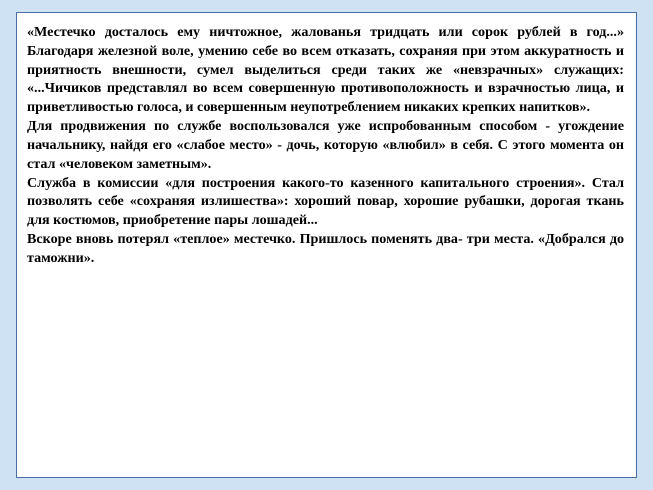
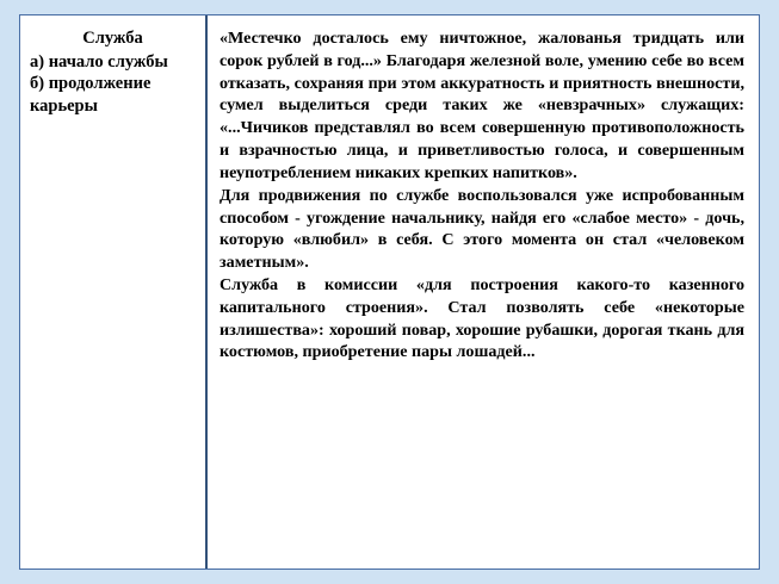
+ Служба
+ а) начало службы
+ б) продолжение карьеры
  «Местечко досталось ему ничтожное, жалованья тридцать или сорок рублей в год...» Благодаря железной воле, умению себе во всем отказать, сохраняя при этом аккуратность и приятность внешности, сумел выделиться среди таких же «невзрачных» служащих: «...Чичиков представлял во всем совершенную противоположность и взрачностью лица, и приветливостью голоса, и совершенным неупотреблением никаких крепких напитков».
  Для продвижения по службе воспользовался уже испробованным способом - угождение начальнику, найдя его «слабое место» - дочь, которую «влюбил» в себя. С этого момента он стал «человеком заметным».
- Служба в комиссии «для построения какого-то казенного капитального строения». Стал позволять себе «сохраняя излишества»: хороший повар, хорошие рубашки, дорогая ткань для костюмов, приобретение пары лошадей...
+ Служба в комиссии «для построения какого-то казенного капитального строения». Стал позволять себе «некоторые излишества»: хороший повар, хорошие рубашки, дорогая ткань для костюмов, приобретение пары лошадей...
- Вскоре вновь потерял «теплое» местечко. Пришлось поменять два- три места. «Добрался до таможни».
